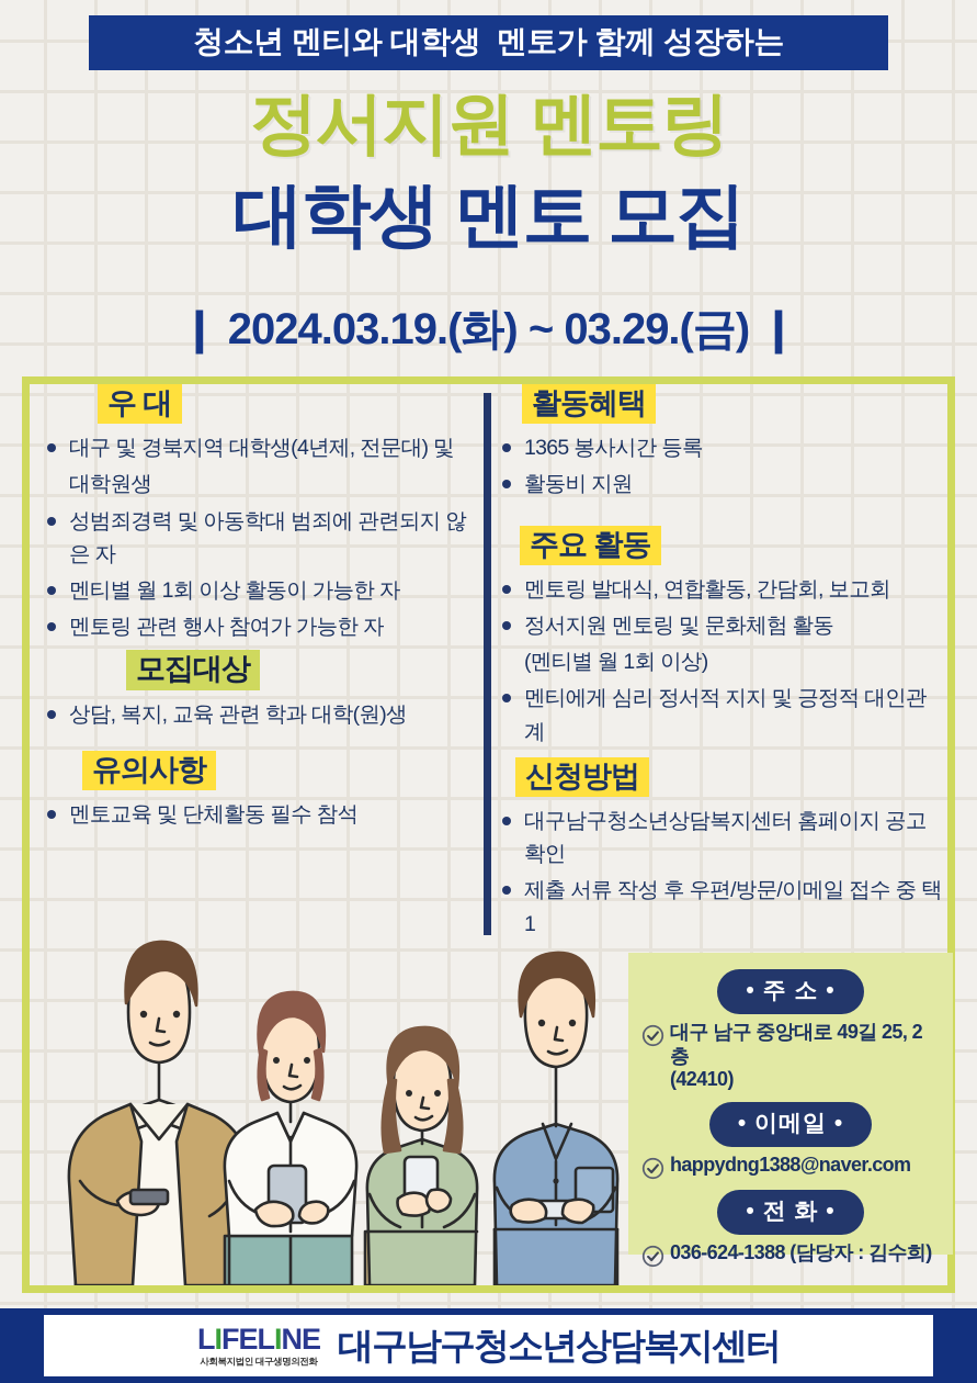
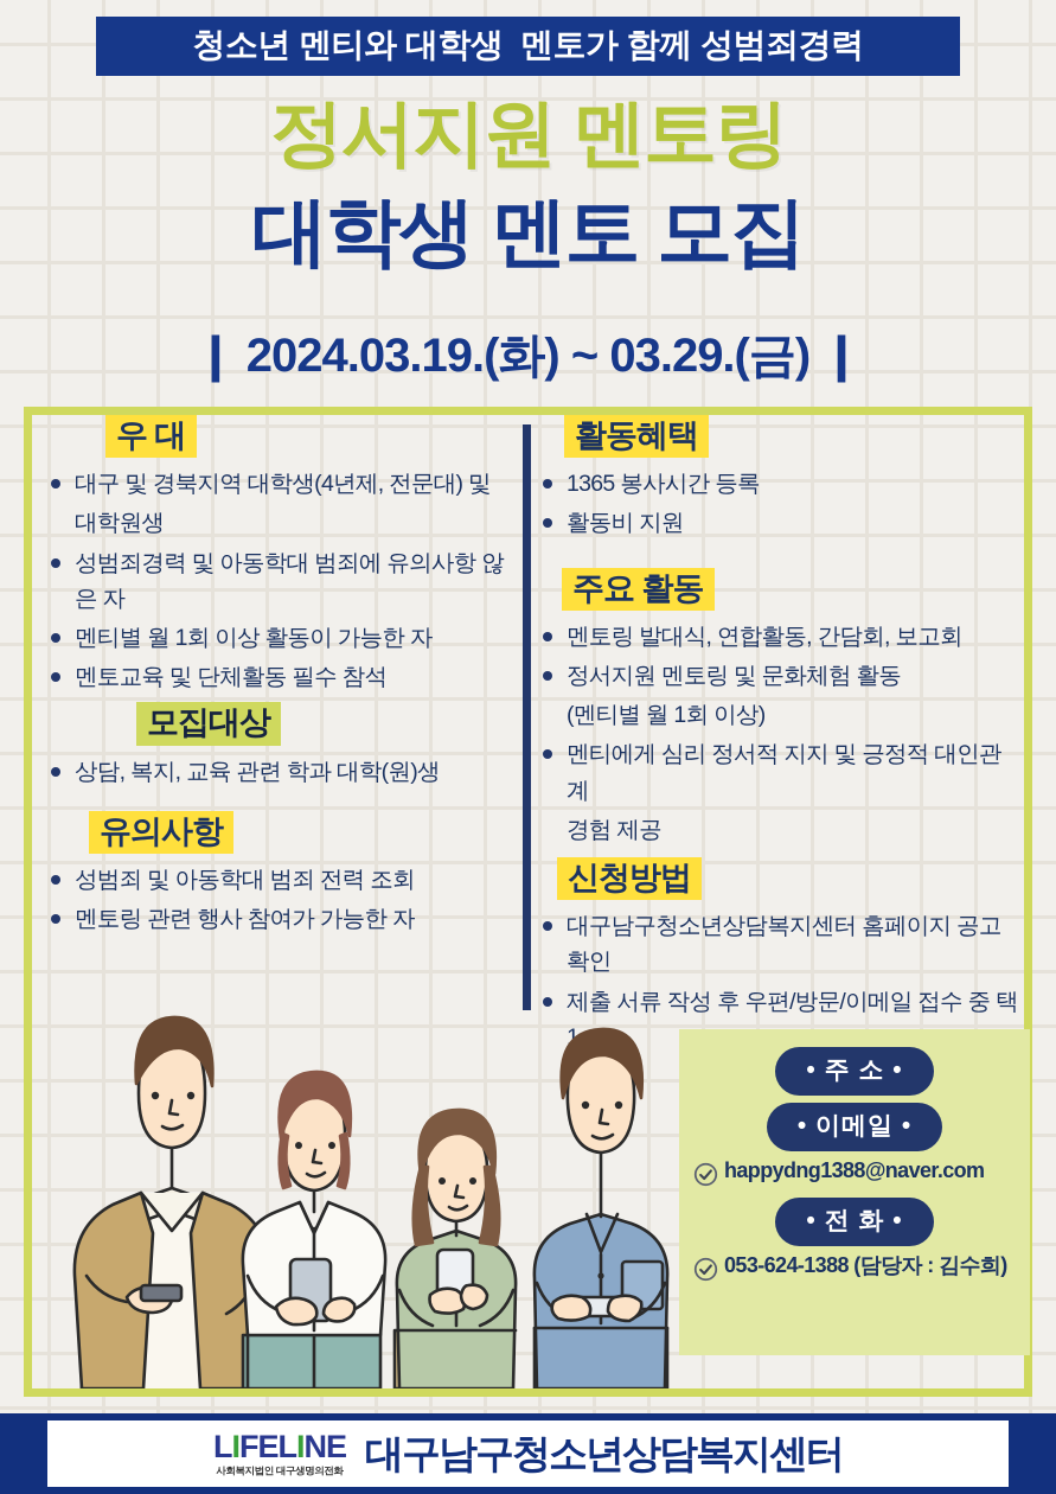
- 청소년 멘티와 대학생 멘토가 함께 성장하는
+ 청소년 멘티와 대학생 멘토가 함께 성범죄경력
  정서지원 멘토링
  대학생 멘토 모집
  ❙ 2024.03.19.(화) ~ 03.29.(금) ❙
  우 대
  대구 및 경북지역 대학생(4년제, 전문대) 및
  대학원생
- 성범죄경력 및 아동학대 범죄에 관련되지 않은 자
+ 성범죄경력 및 아동학대 범죄에 유의사항 않은 자
  멘티별 월 1회 이상 활동이 가능한 자
- 멘토링 관련 행사 참여가 가능한 자
+ 멘토교육 및 단체활동 필수 참석
  모집대상
  상담, 복지, 교육 관련 학과 대학(원)생
  유의사항
+ 성범죄 및 아동학대 범죄 전력 조회
- 멘토교육 및 단체활동 필수 참석
+ 멘토링 관련 행사 참여가 가능한 자
  활동혜택
  1365 봉사시간 등록
  활동비 지원
  주요 활동
  멘토링 발대식, 연합활동, 간담회, 보고회
  정서지원 멘토링 및 문화체험 활동
  (멘티별 월 1회 이상)
  멘티에게 심리 정서적 지지 및 긍정적 대인관계
+ 경험 제공
  신청방법
  대구남구청소년상담복지센터 홈페이지 공고 확인
  제출 서류 작성 후 우편/방문/이메일 접수 중 택 1
  • 주 소 •
- 대구 남구 중앙대로 49길 25, 2층
- (42410)
  • 이메일 •
  happydng1388@naver.com
  • 전 화 •
- 036-624-1388 (담당자 : 김수희)
+ 053-624-1388 (담당자 : 김수희)
  LIFELINE
  사회복지법인 대구생명의전화
  대구남구청소년상담복지센터
